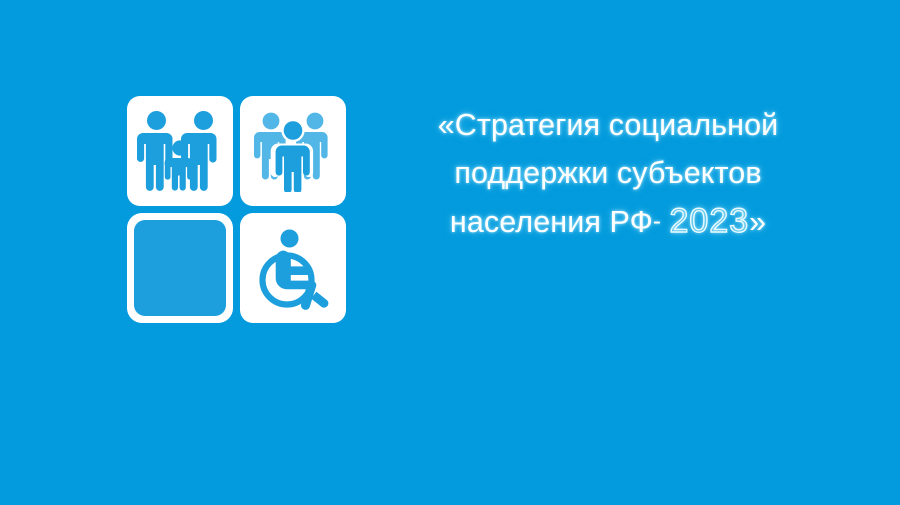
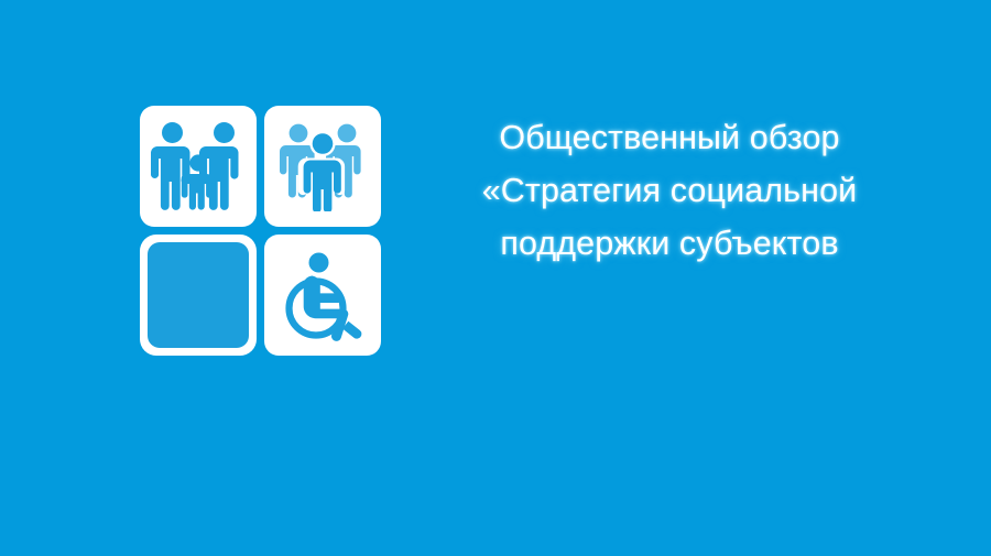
+ Общественный обзор
  «Стратегия социальной
  поддержки субъектов
- населения РФ- 2023»
